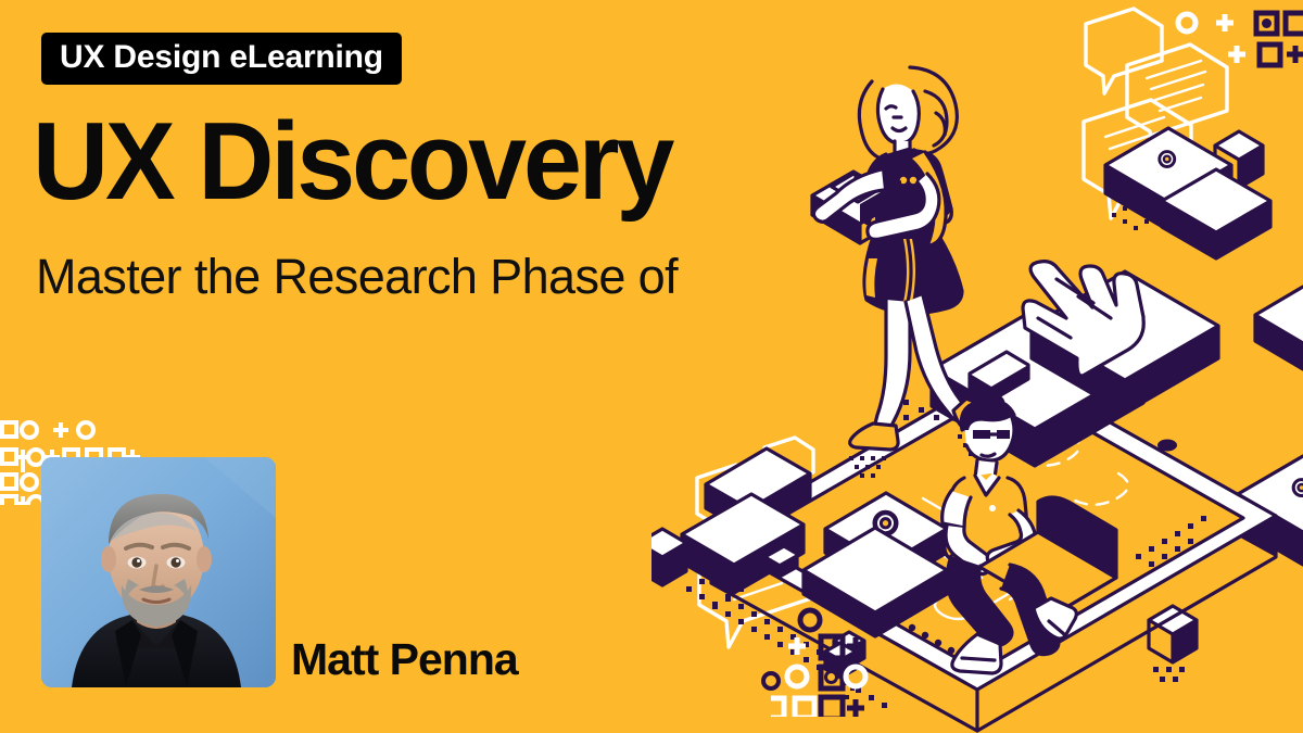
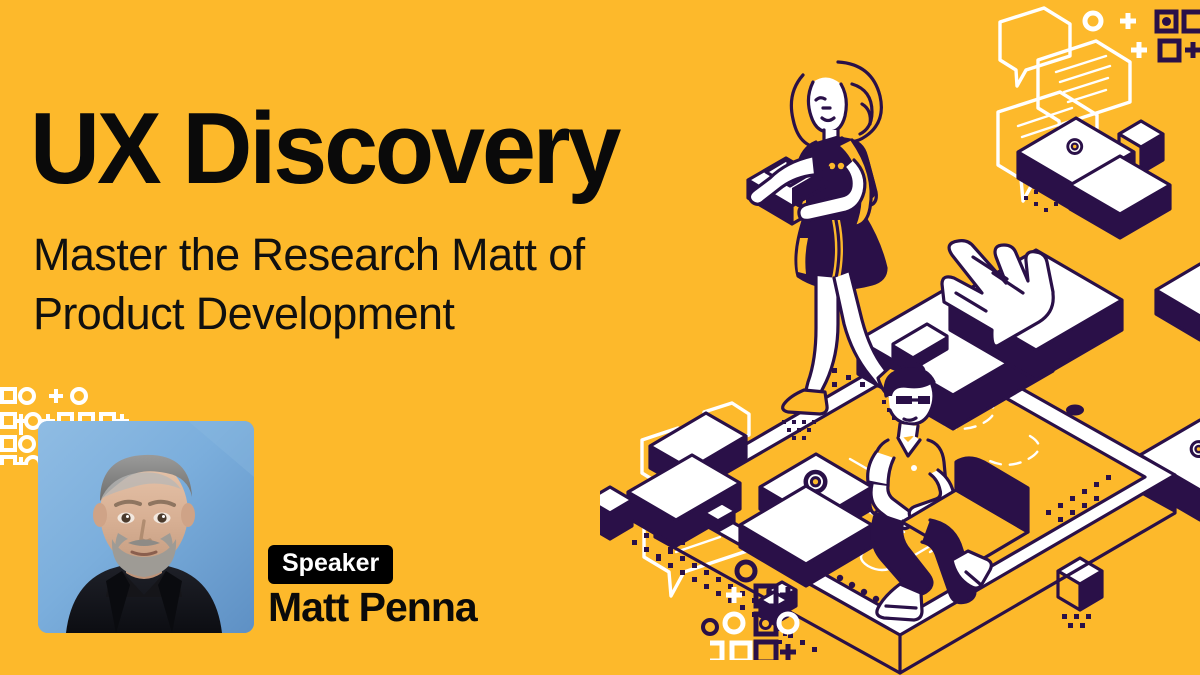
- UX Design eLearning
  UX Discovery
- Master the Research Phase of
+ Master the Research Matt of
+ Product Development
+ Speaker
  Matt Penna
